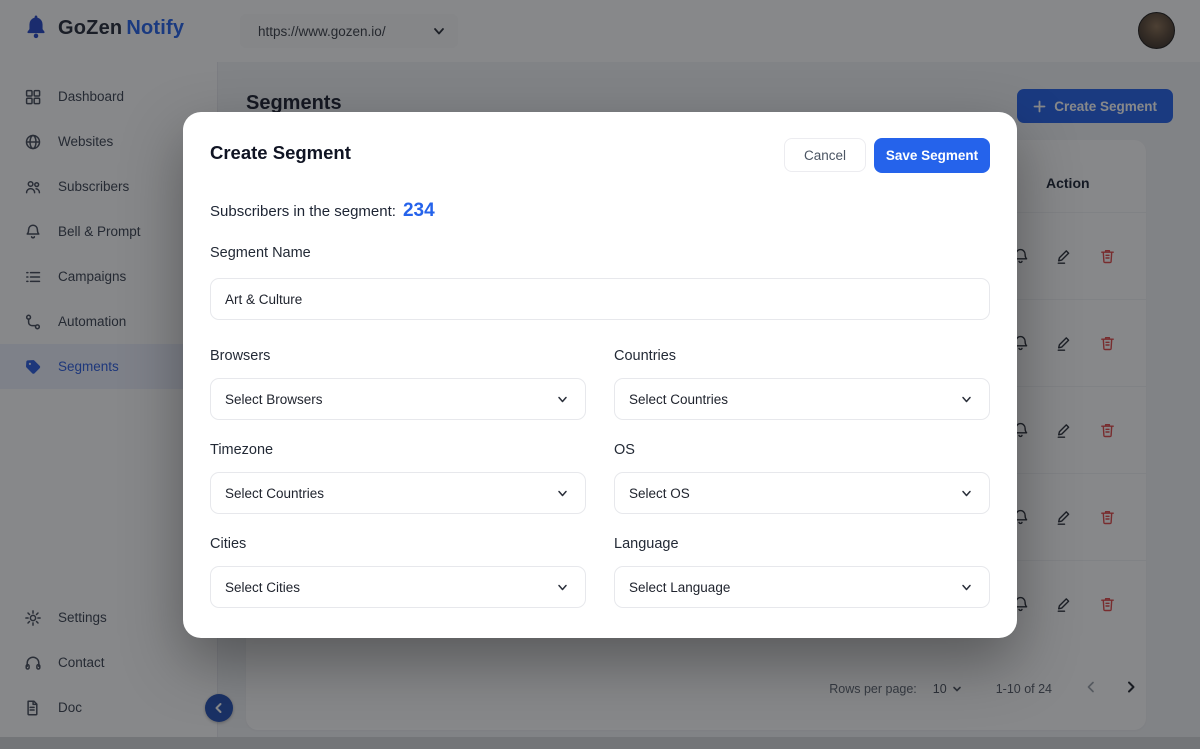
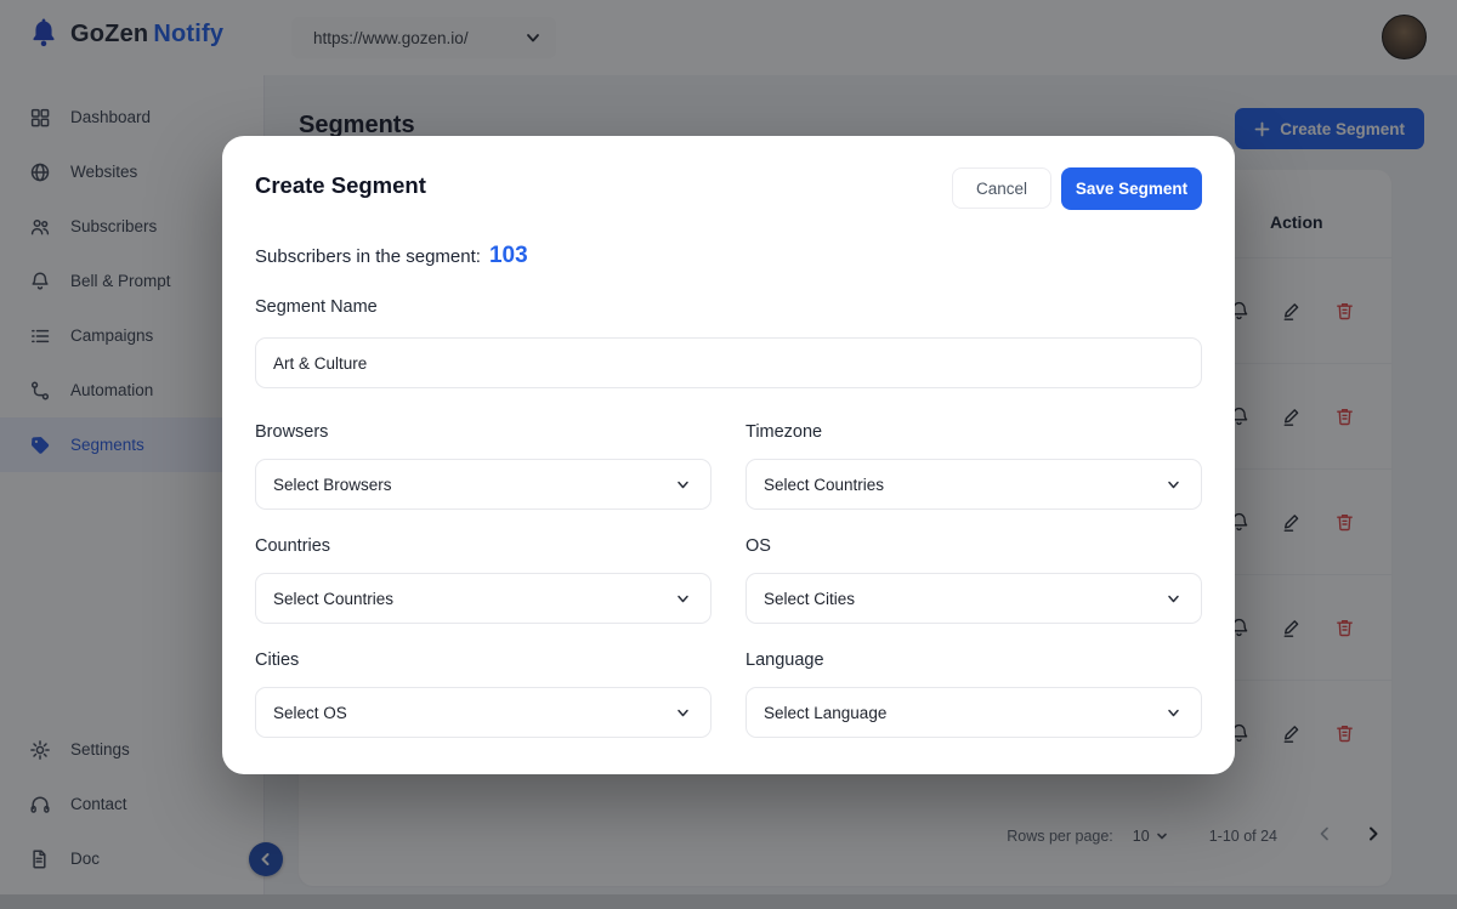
  GoZen Notify
  https://www.gozen.io/
  Dashboard
  Websites
  Subscribers
  Bell & Prompt
  Campaigns
  Automation
  Segments
  Settings
  Contact
  Doc
  Segments
  Create Segment
  Action
  Rows per page:
  10
  1-10 of 24
  Create Segment
  Cancel
  Save Segment
  Subscribers in the segment:
- 234
+ 103
  Segment Name
  Art & Culture
  Browsers
  Select Browsers
- Countries
+ Timezone
  Select Countries
- Timezone
+ Countries
  Select Countries
  OS
- Select OS
+ Select Cities
  Cities
- Select Cities
+ Select OS
  Language
  Select Language
